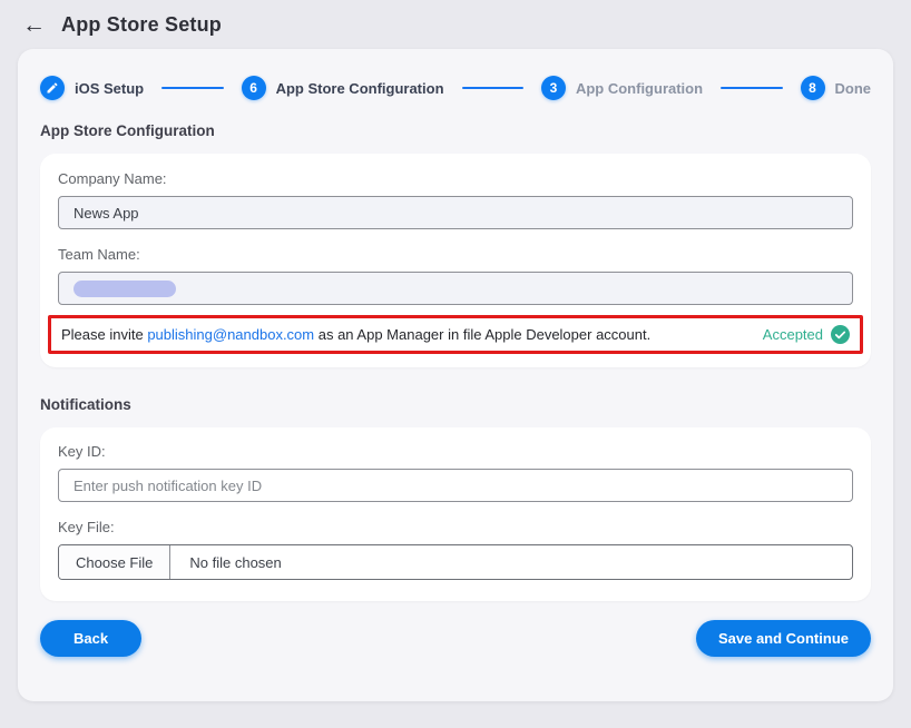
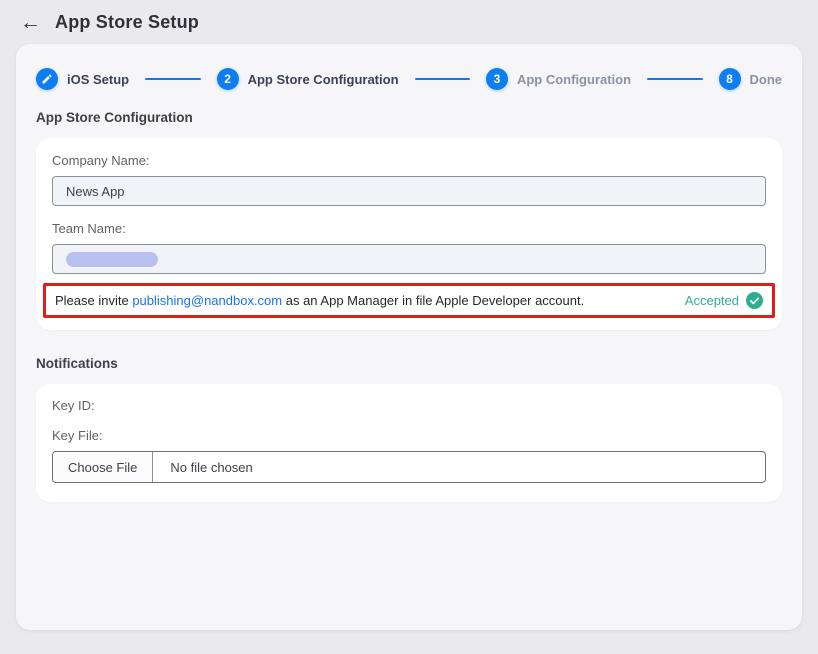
  ←
  App Store Setup
  iOS Setup
- 6
+ 2
  App Store Configuration
  3
  App Configuration
  8
  Done
  App Store Configuration
  Company Name:
  News App
  Team Name:
  Please invite publishing@nandbox.com as an App Manager in file Apple Developer account.
  Accepted
  Notifications
  Key ID:
- Enter push notification key ID
  Key File:
  Choose File
  No file chosen
- Back
- Save and Continue
